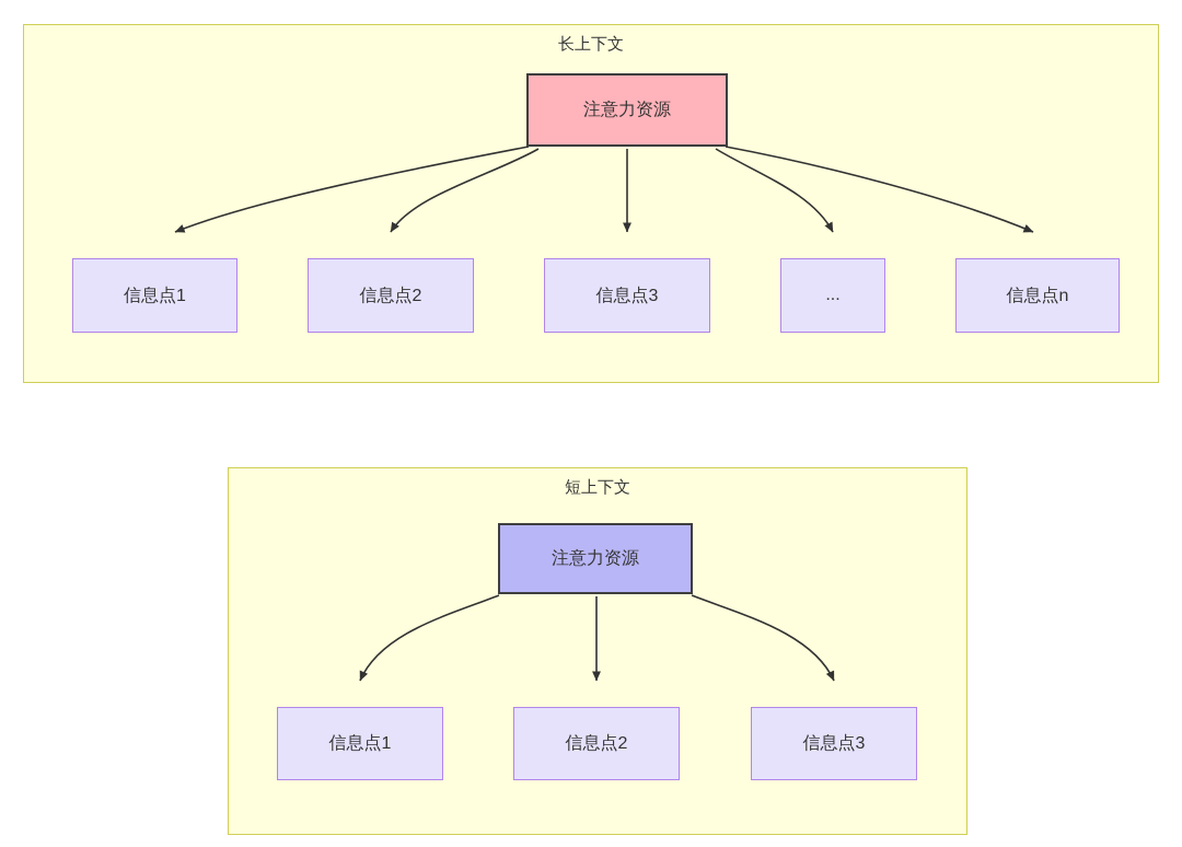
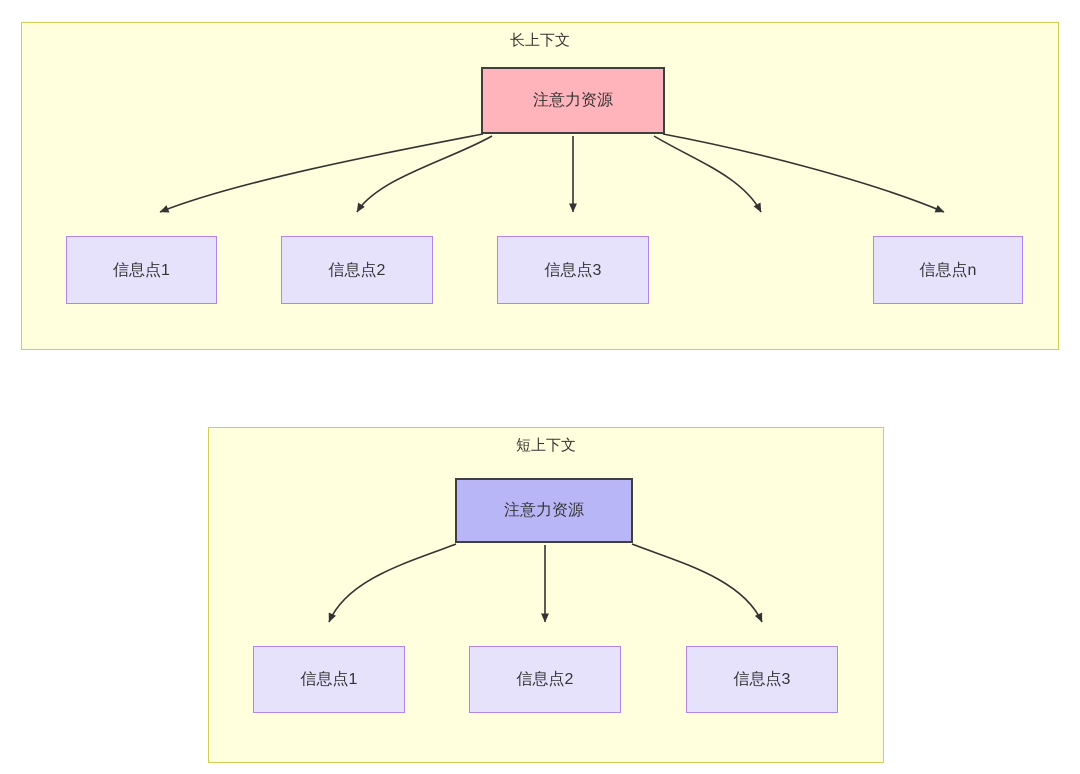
  长上下文
  短上下文
  注意力资源
  信息点1
  信息点2
  信息点3
- ...
  信息点n
  注意力资源
  信息点1
  信息点2
  信息点3
